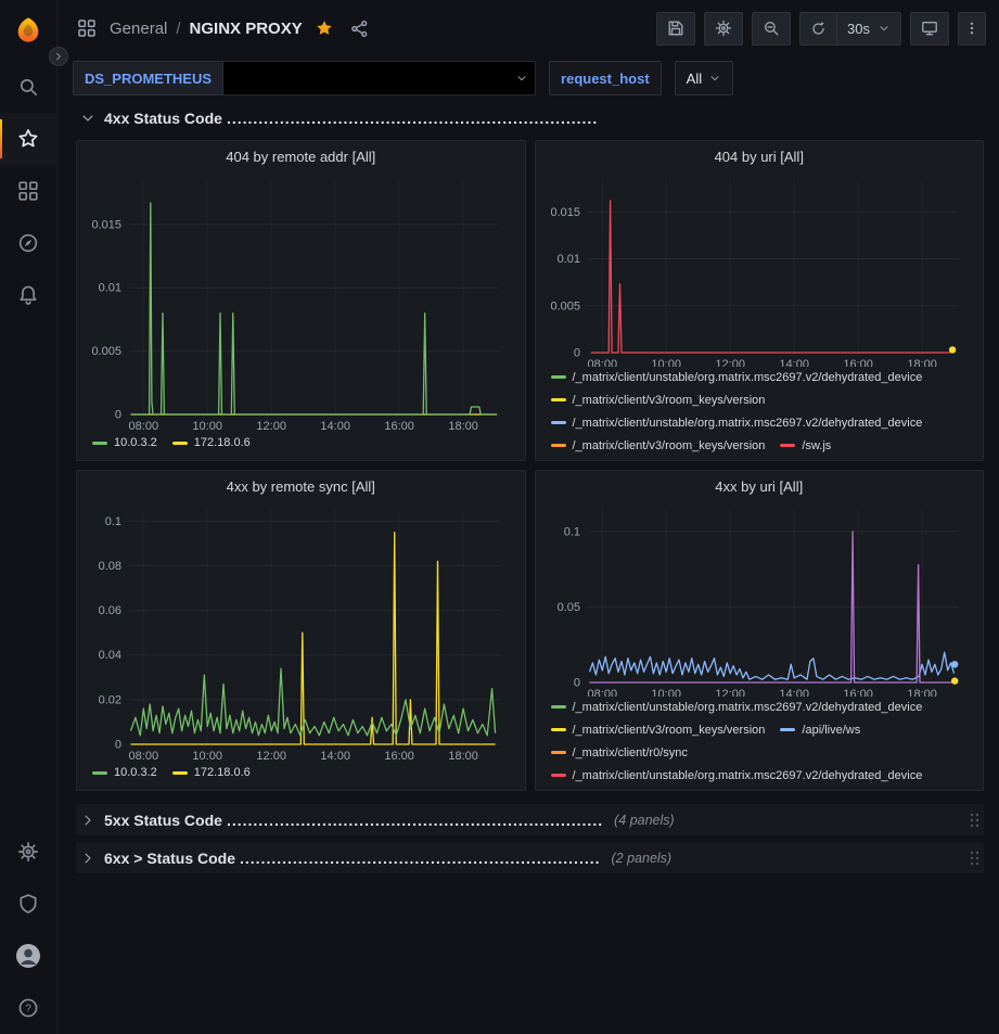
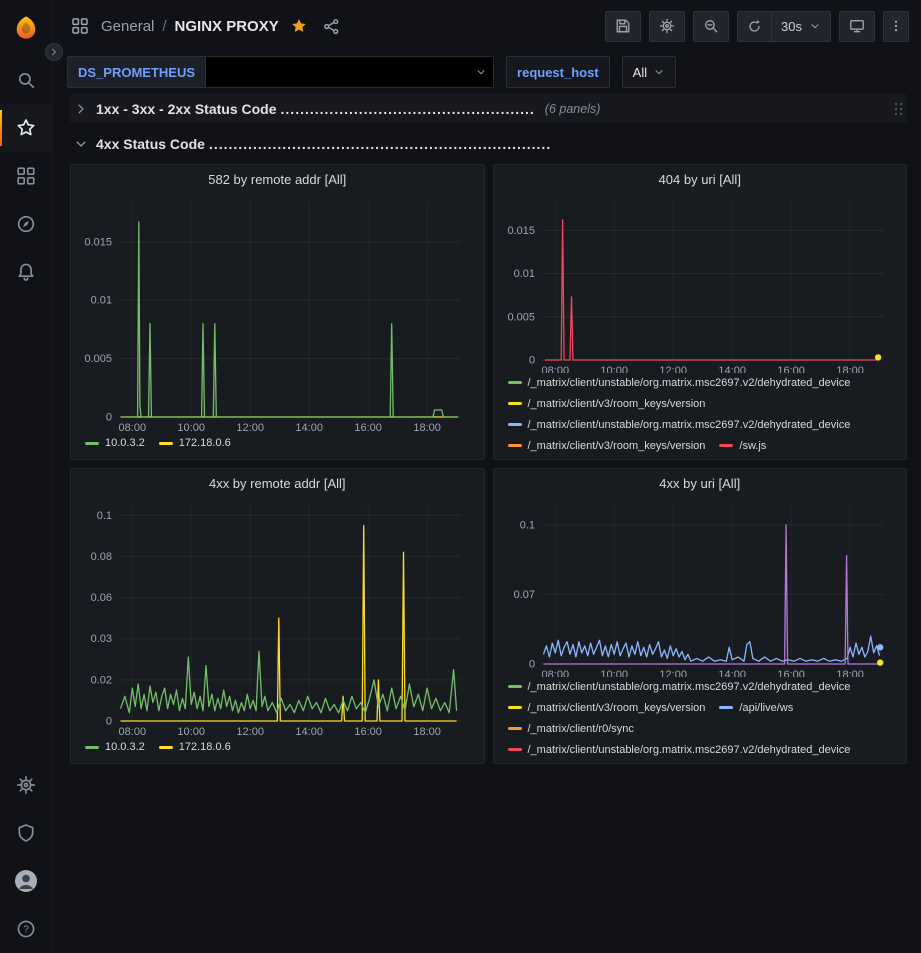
  ?
  General
  /
  NGINX PROXY
  30s
  DS_PROMETHEUS
  request_host
  All
+ 1xx - 3xx - 2xx Status Code
+ ....................................................
+ (6 panels)
  4xx Status Code
  ......................................................................
- 404 by remote addr [All]
+ 582 by remote addr [All]
  0
  0.005
  0.01
  0.015
  08:00
  10:00
  12:00
  14:00
  16:00
  18:00
  10.0.3.2
  172.18.0.6
  404 by uri [All]
  0
  0.005
  0.01
  0.015
  08:00
  10:00
  12:00
  14:00
  16:00
  18:00
  /_matrix/client/unstable/org.matrix.msc2697.v2/dehydrated_device
  /_matrix/client/v3/room_keys/version
  /_matrix/client/unstable/org.matrix.msc2697.v2/dehydrated_device
  /_matrix/client/v3/room_keys/version
  /sw.js
- 4xx by remote sync [All]
+ 4xx by remote addr [All]
  0
  0.02
- 0.04
+ 0.03
  0.06
  0.08
  0.1
  08:00
  10:00
  12:00
  14:00
  16:00
  18:00
  10.0.3.2
  172.18.0.6
  4xx by uri [All]
  0
- 0.05
+ 0.07
  0.1
  08:00
  10:00
  12:00
  14:00
  16:00
  18:00
  /_matrix/client/unstable/org.matrix.msc2697.v2/dehydrated_device
  /_matrix/client/v3/room_keys/version
  /api/live/ws
  /_matrix/client/r0/sync
  /_matrix/client/unstable/org.matrix.msc2697.v2/dehydrated_device
- 5xx Status Code
- .......................................................................
- (4 panels)
- 6xx > Status Code
- ....................................................................
- (2 panels)
